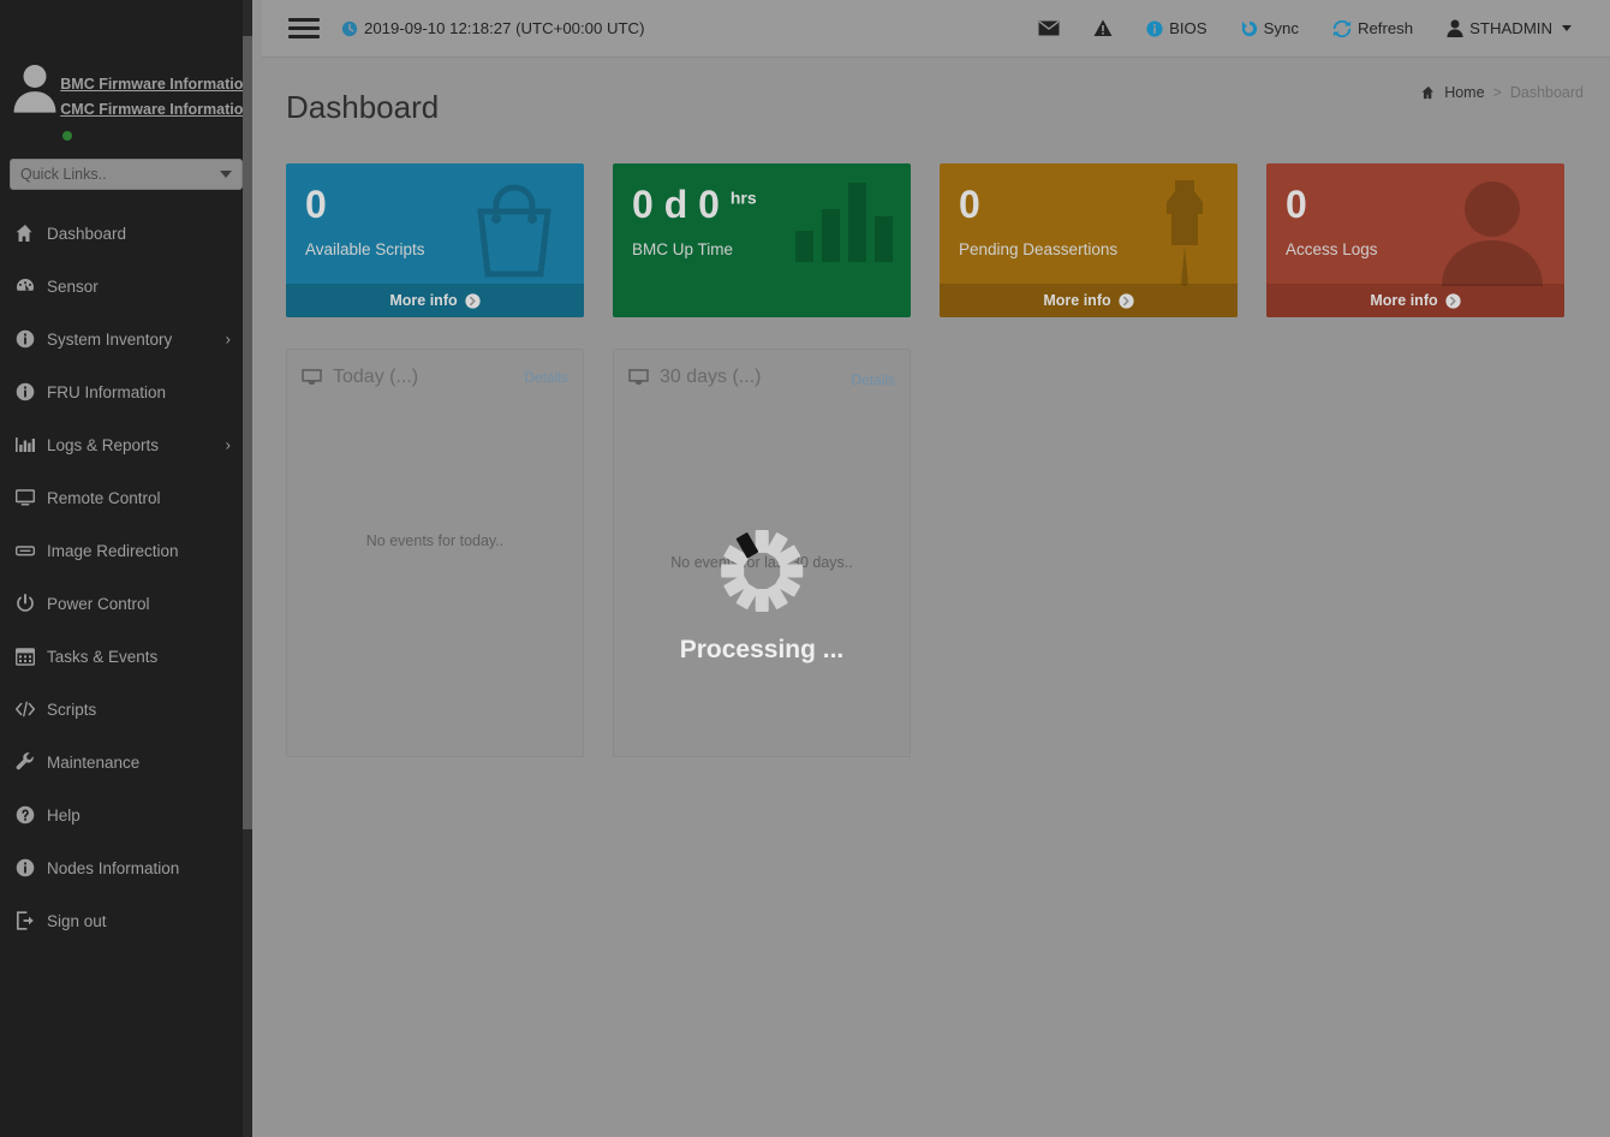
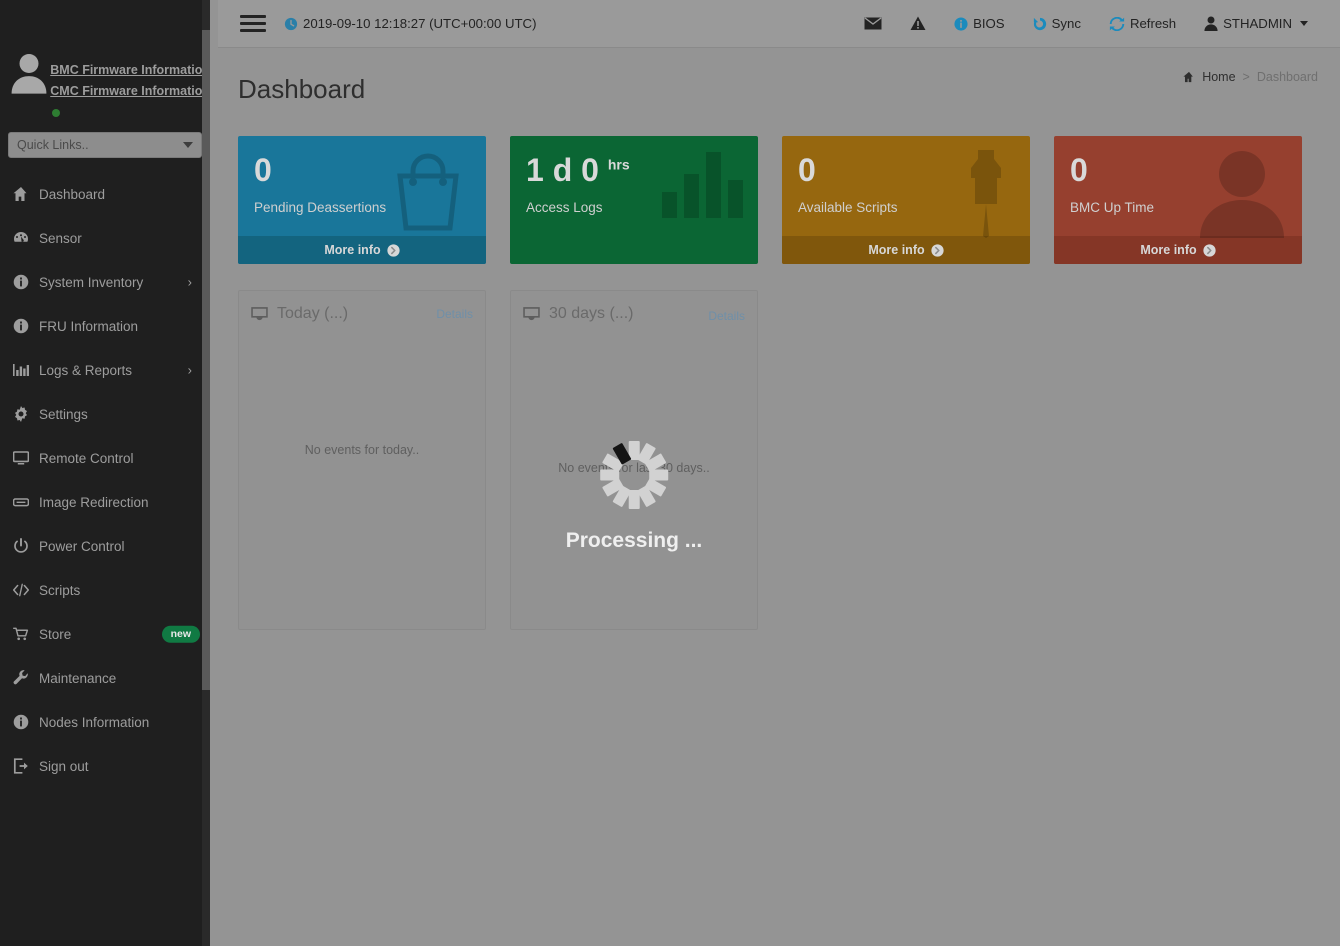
  BMC Firmware Informatio
  CMC Firmware Informatio
  Quick Links..
  Dashboard
  Sensor
  System Inventory
  ›
  FRU Information
  Logs & Reports
  ›
+ Settings
  Remote Control
  Image Redirection
  Power Control
- Tasks & Events
  Scripts
+ Store
+ new
  Maintenance
- Help
  Nodes Information
  Sign out
  2019-09-10 12:18:27 (UTC+00:00 UTC)
  BIOS
  Sync
  Refresh
  STHADMIN
  Dashboard
  Home
  >
  Dashboard
  0
- Available Scripts
+ Pending Deassertions
  More info
- 0 d 0 hrs
+ 1 d 0 hrs
- BMC Up Time
+ Access Logs
  0
- Pending Deassertions
+ Available Scripts
  More info
  0
- Access Logs
+ BMC Up Time
  More info
  Today (...)
  Details
  No events for today..
  30 days (...)
  Details
  No eventor la 30 days..
  Processing ...
